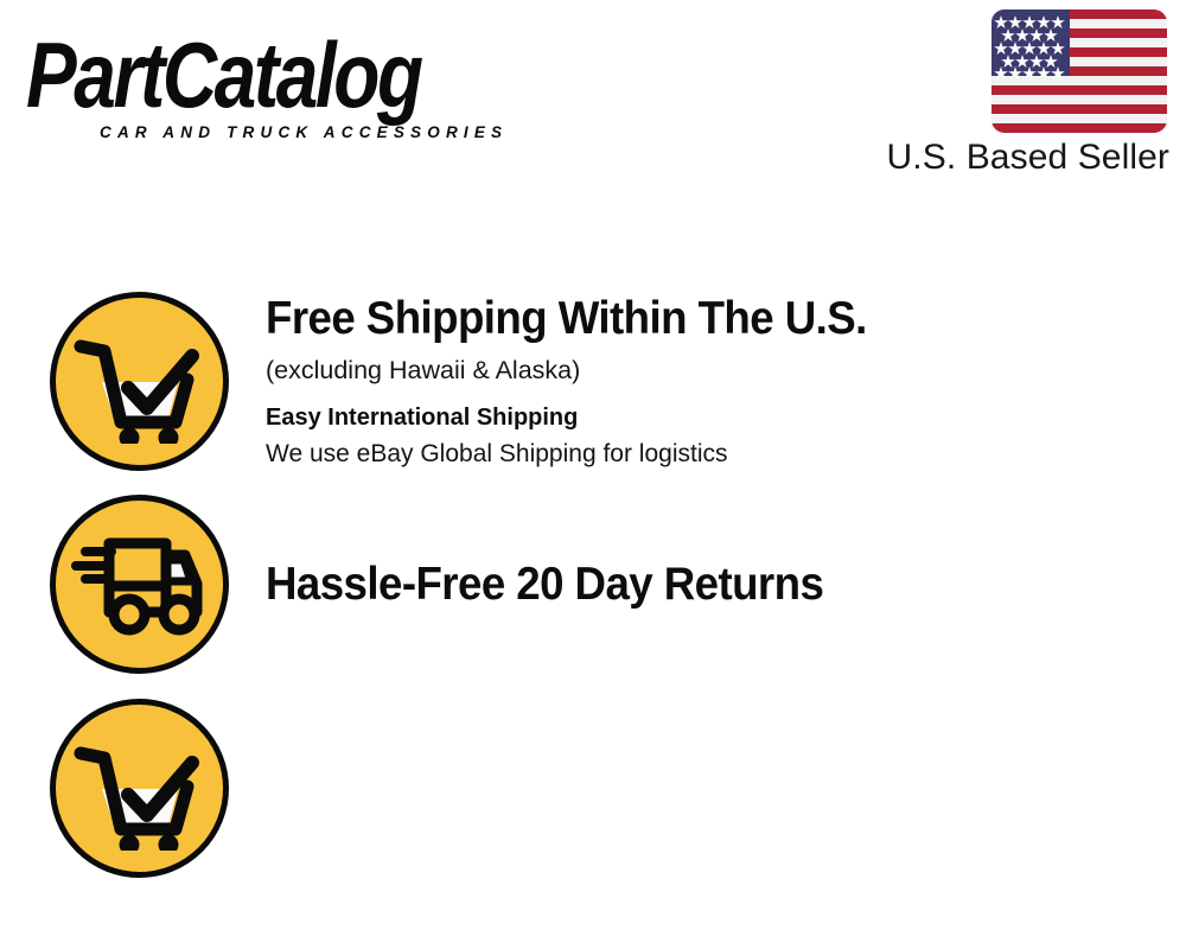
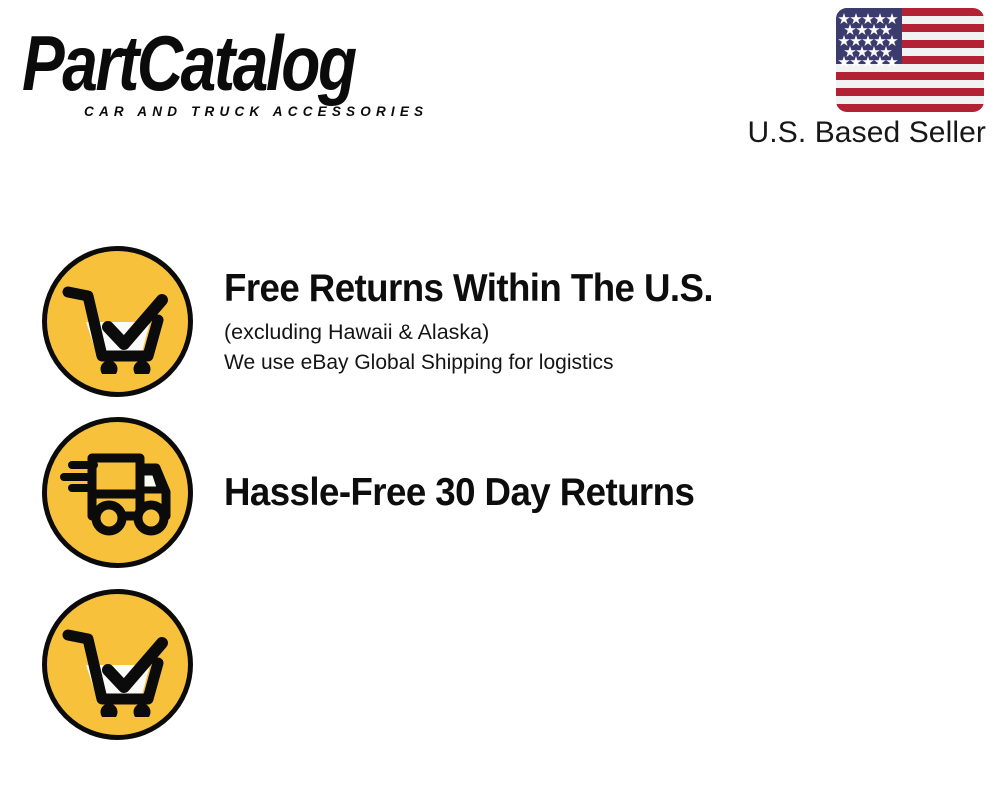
  PartCatalog
  CAR AND TRUCK ACCESSORIES
  U.S. Based Seller
- Free Shipping Within The U.S.
+ Free Returns Within The U.S.
  (excluding Hawaii & Alaska)
- Easy International Shipping
  We use eBay Global Shipping for logistics
- Hassle-Free 20 Day Returns
+ Hassle-Free 30 Day Returns
